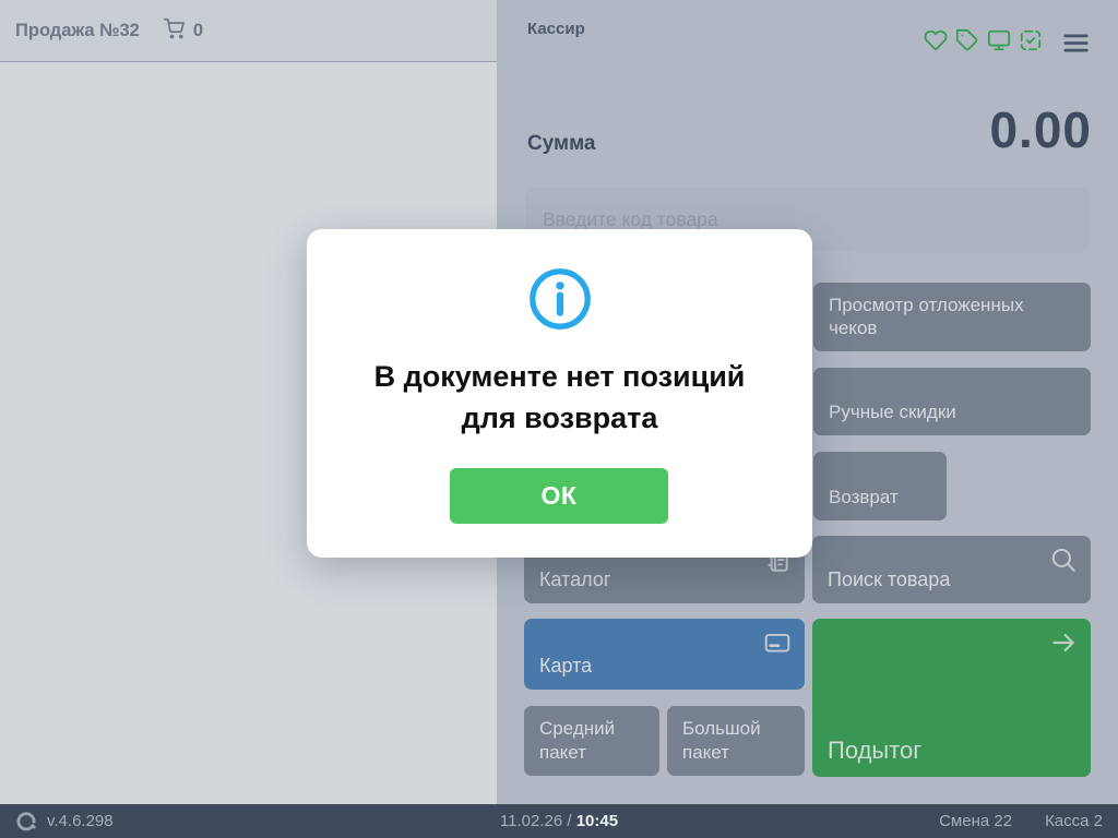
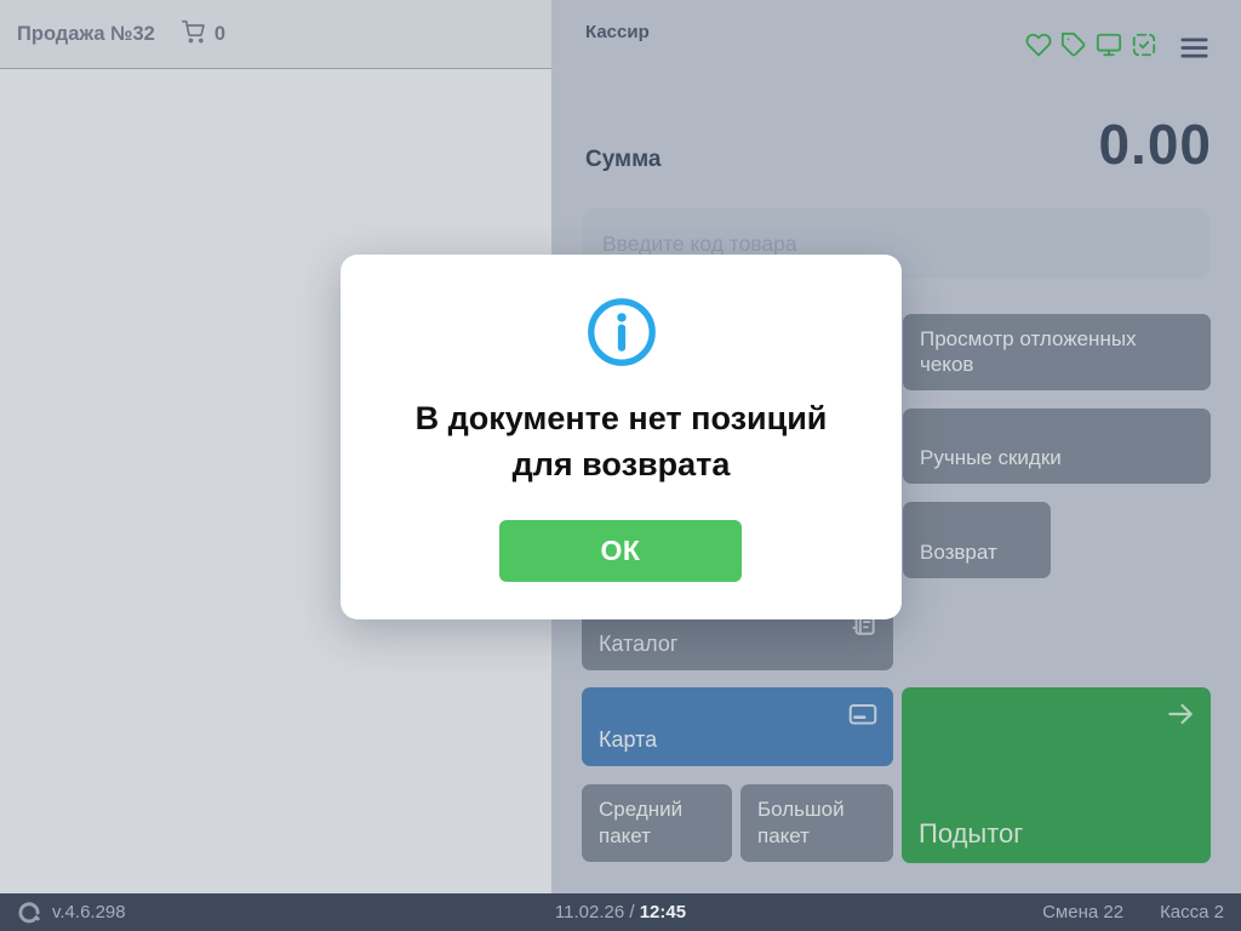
  Продажа №32
  0
  Кассир
  Сумма
  0.00
  Введите код товара
  Просмотр отложенных чеков
  Ручные скидки
  Возврат
  Каталог
- Поиск товара
  Карта
  Подытог
  Средний пакет
  Большой пакет
  В документе нет позиций для возврата
  ОК
  v.4.6.298
- 11.02.26 / 10:45
+ 11.02.26 / 12:45
  Смена 22
  Касса 2
